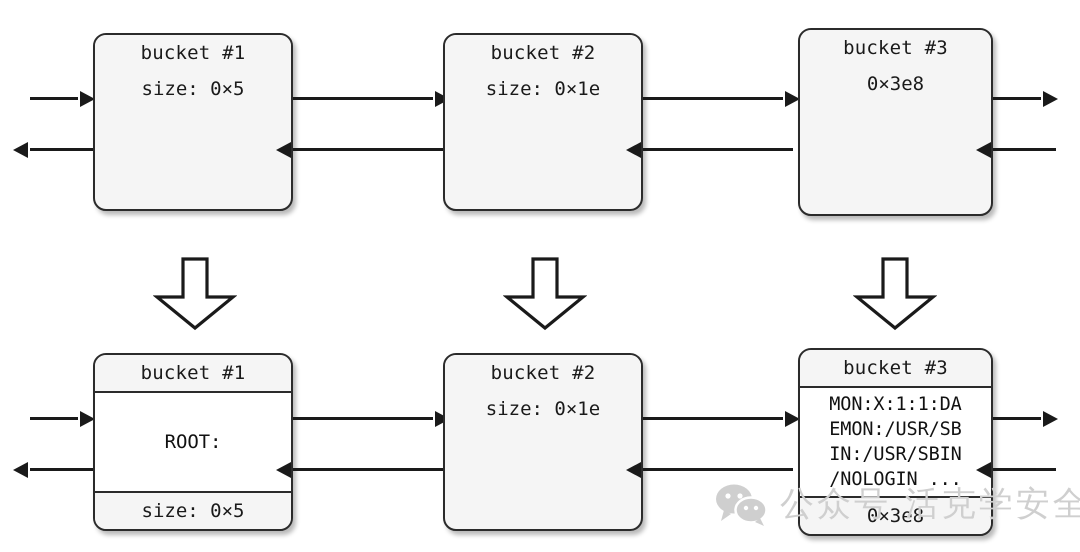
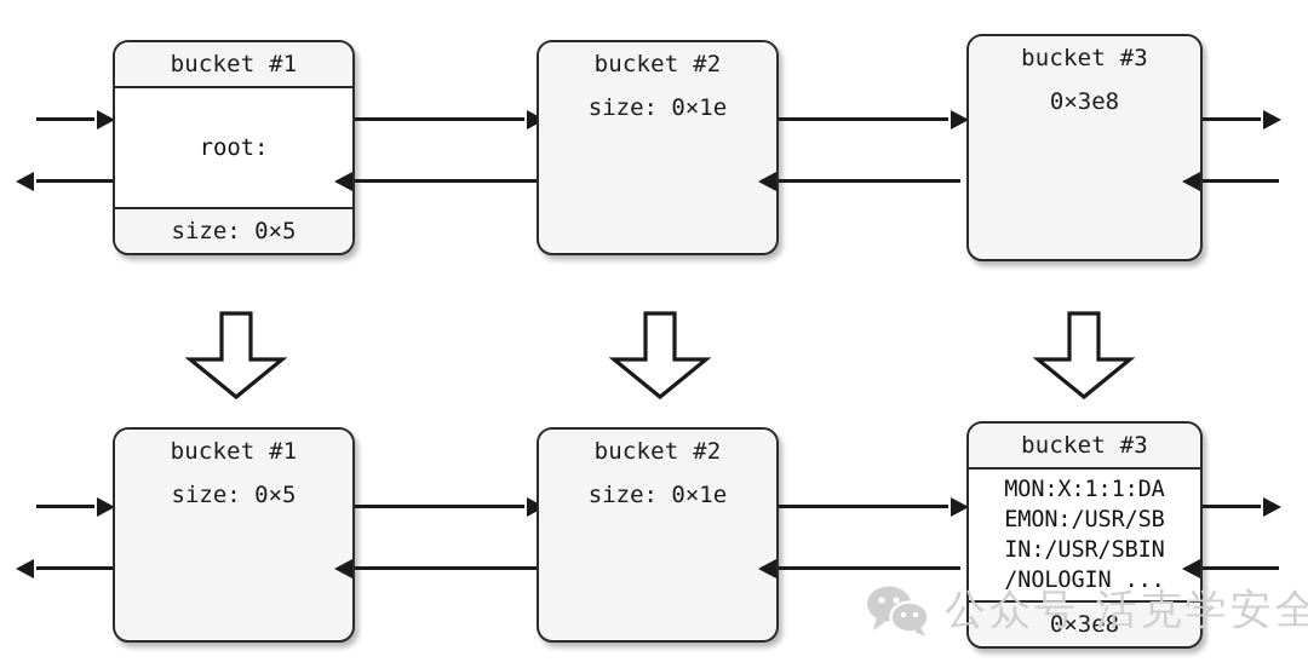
  bucket #1
+ root:
  size: 0×5
  bucket #2
  size: 0×1e
  bucket #3
  0×3e8
  bucket #1
- ROOT:
  size: 0×5
  bucket #2
  size: 0×1e
  bucket #3
  MON:X:1:1:DA
  EMON:/USR/SB
  IN:/USR/SBIN
  /NOLOGIN ...
  0×3e8
  公众号 活克学安全
